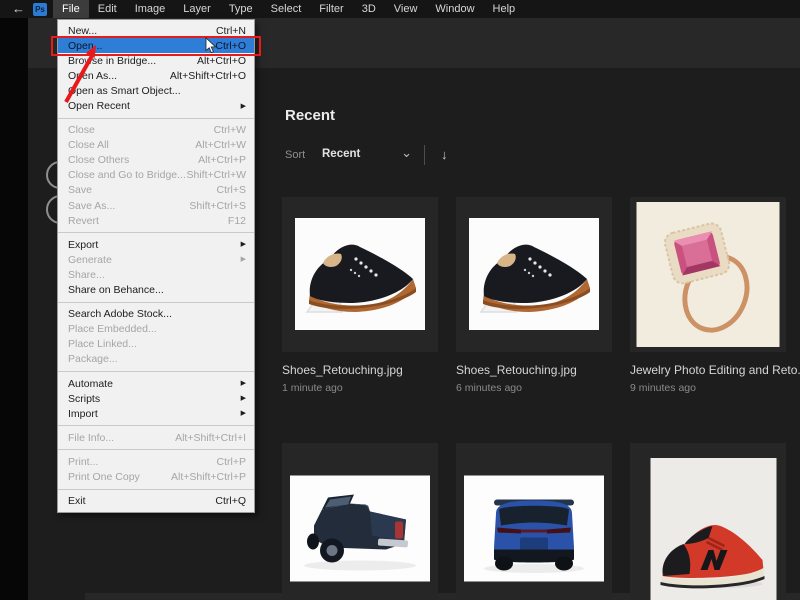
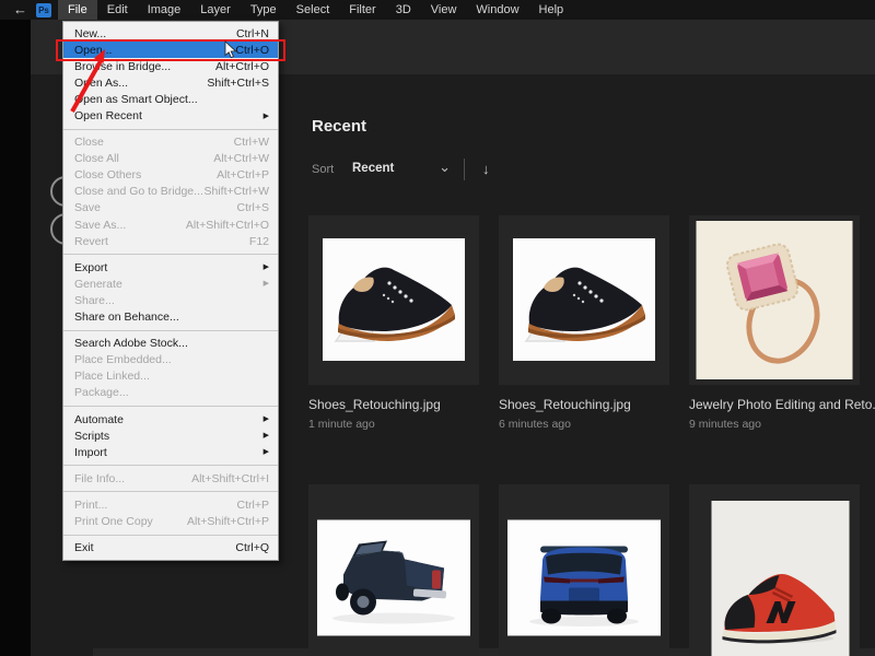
  ←
  Ps
  File
  Edit
  Image
  Layer
  Type
  Select
  Filter
  3D
  View
  Window
  Help
  Recent
  Sort
  Recent
  ⌄
  ↓
  Shoes_Retouching.jpg
  1 minute ago
  Shoes_Retouching.jpg
  6 minutes ago
  Jewelry Photo Editing and Reto.
  9 minutes ago
  New...
  Ctrl+N
  Open...
  Ctrl+O
  Brose in Bridge...
  Alt+Ctrl+O
  Oen As...
- Alt+Shift+Ctrl+O
+ Shift+Ctrl+S
  pen as Smart Object...
  Open Recent
  Close
  Ctrl+W
  Close All
  Alt+Ctrl+W
  Close Others
  Alt+Ctrl+P
  Close and Go to Bridge...
  Shift+Ctrl+W
  Save
  Ctrl+S
  Save As...
- Shift+Ctrl+S
+ Alt+Shift+Ctrl+O
  Revert
  F12
  Export
  Generate
  Share...
  Share on Behance...
  Search Adobe Stock...
  Place Embedded...
  Place Linked...
  Package...
  Automate
  Scripts
  Import
  File Info...
  Alt+Shift+Ctrl+I
  Print...
  Ctrl+P
  Print One Copy
  Alt+Shift+Ctrl+P
  Exit
  Ctrl+Q
